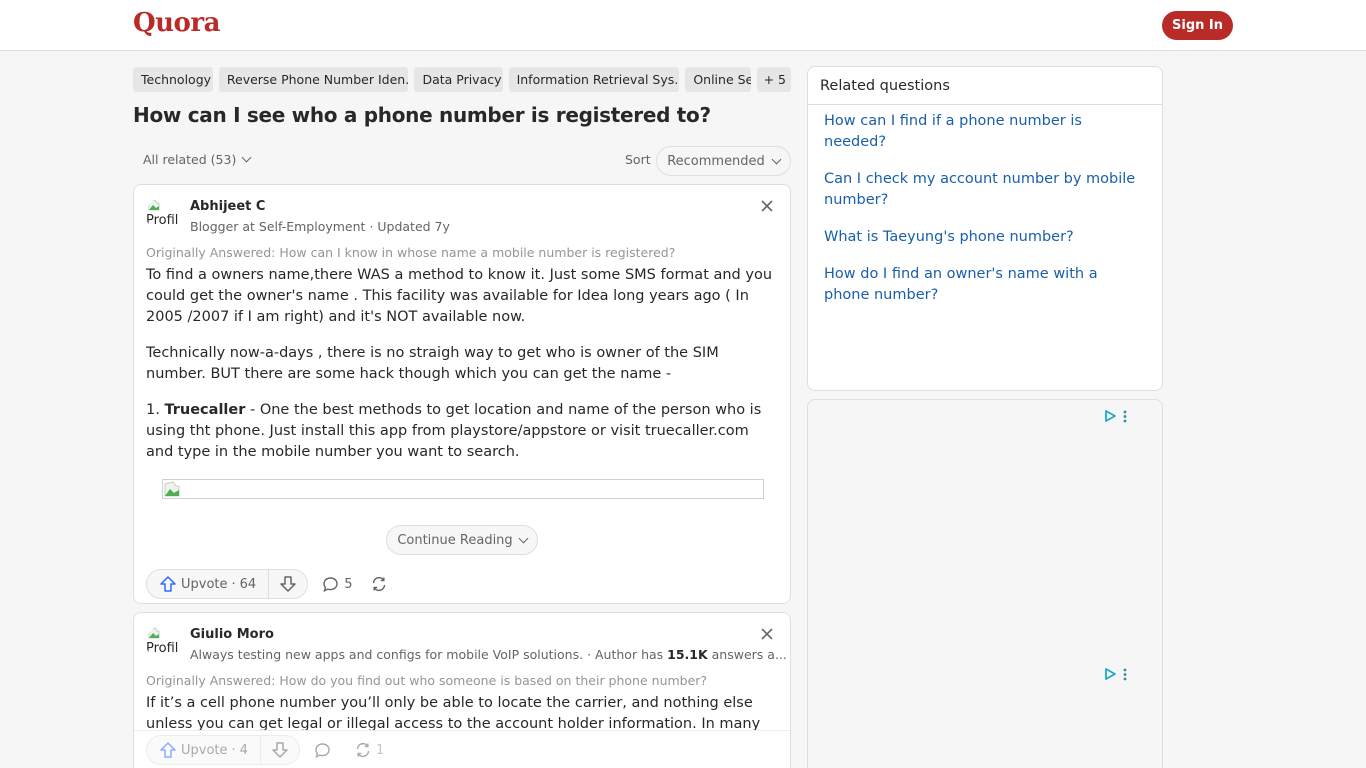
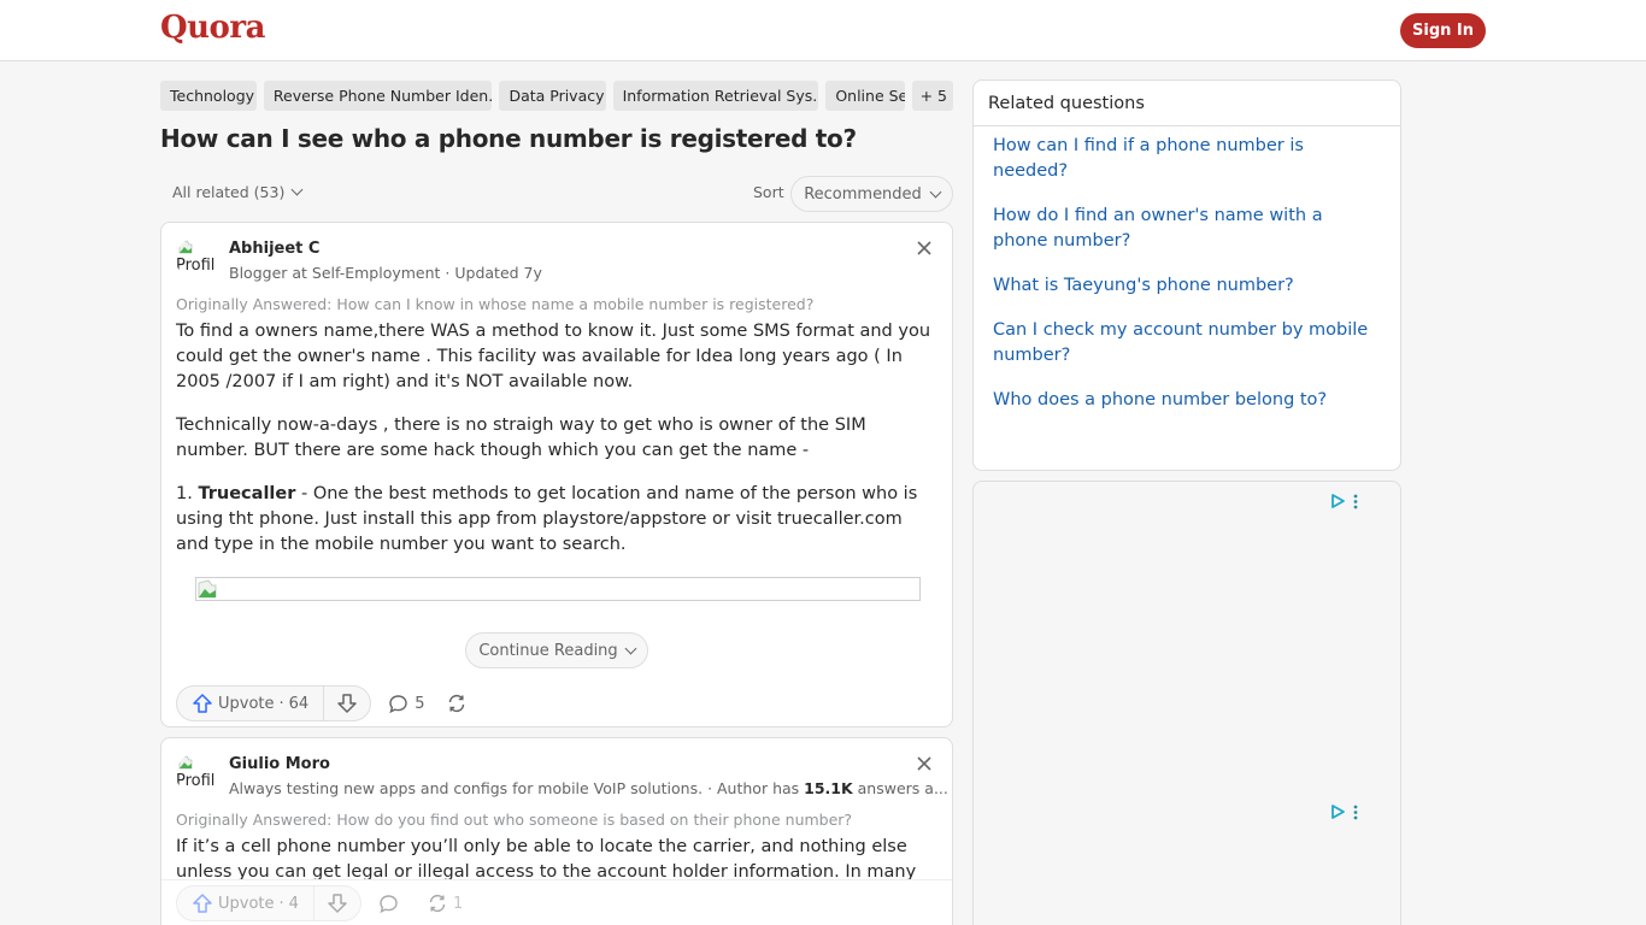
  Quora
  Sign In
  Technology
  Reverse Phone Number Iden.
  Data Privacy
  Information Retrieval Sys.
  Online Se
  + 5
  How can I see who a phone number is registered to?
  All related (53)
  Sort
  Recommended
  Profil
  Abhijeet C
  Blogger at Self-Employment · Updated 7y
  Originally Answered: How can I know in whose name a mobile number is registered?
  To find a owners name,there WAS a method to know it. Just some SMS format and you could get the owner's name . This facility was available for Idea long years ago ( In 2005 /2007 if I am right) and it's NOT available now.
  Technically now-a-days , there is no straigh way to get who is owner of the SIM number. BUT there are some hack though which you can get the name -
  1. Truecaller - One the best methods to get location and name of the person who is using tht phone. Just install this app from playstore/appstore or visit truecaller.com and type in the mobile number you want to search.
  Continue Reading
  Upvote
  ·
  64
  5
  Profil
  Giulio Moro
  Always testing new apps and configs for mobile VoIP solutions. · Author has 15.1K answers a...
  Originally Answered: How do you find out who someone is based on their phone number?
  If it’s a cell phone number you’ll only be able to locate the carrier, and nothing else unless you can get legal or illegal access to the account holder information. In many
  Upvote
  ·
  4
  1
  Related questions
  How can I find if a phone number is needed?
- Can I check my account number by mobile number?
+ How do I find an owner's name with a phone number?
  What is Taeyung's phone number?
- How do I find an owner's name with a phone number?
+ Can I check my account number by mobile number?
+ Who does a phone number belong to?
